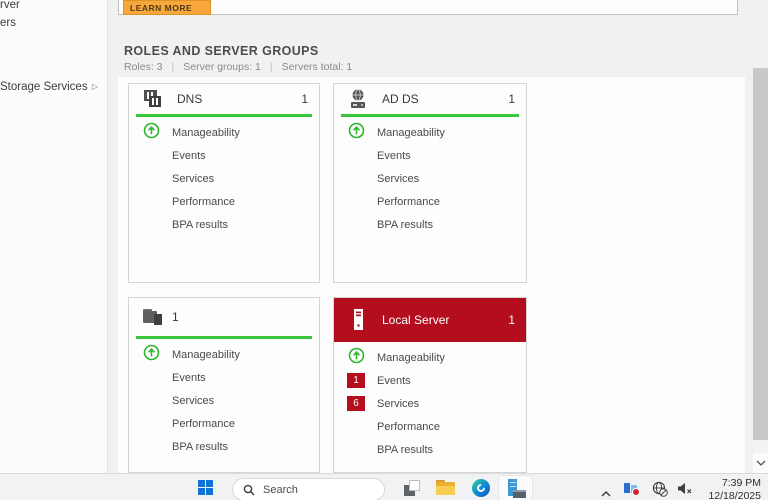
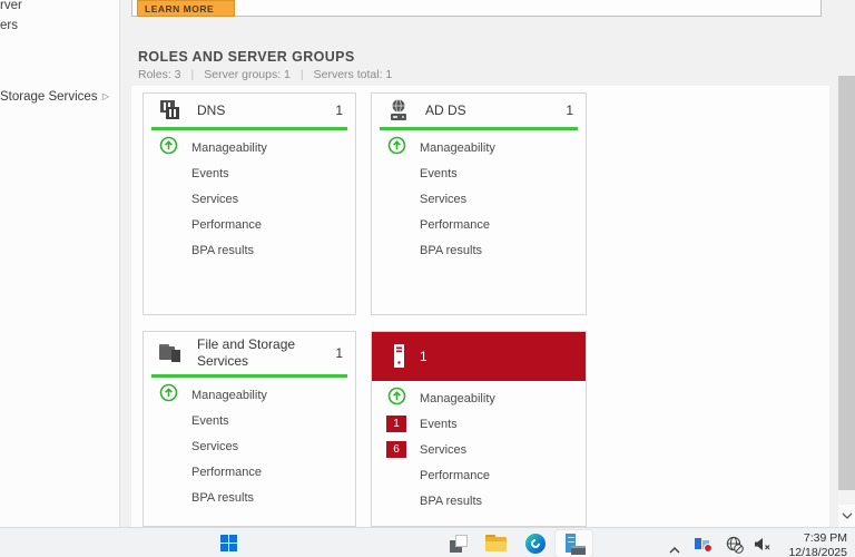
  rver
  ers
  Storage Services
  ▷
  LEARN MORE
  ROLES AND SERVER GROUPS
  Roles: 3 | Server groups: 1 | Servers total: 1
  DNS
  1
  Manageability
  Events
  Services
  Performance
  BPA results
  AD DS
  1
  Manageability
  Events
  Services
  Performance
  BPA results
+ File and Storage Services
  1
  Manageability
  Events
  Services
  Performance
  BPA results
- Local Server
  1
  Manageability
  1
  Events
  6
  Services
  Performance
  BPA results
- Search
  7:39 PM
  12/18/2025
